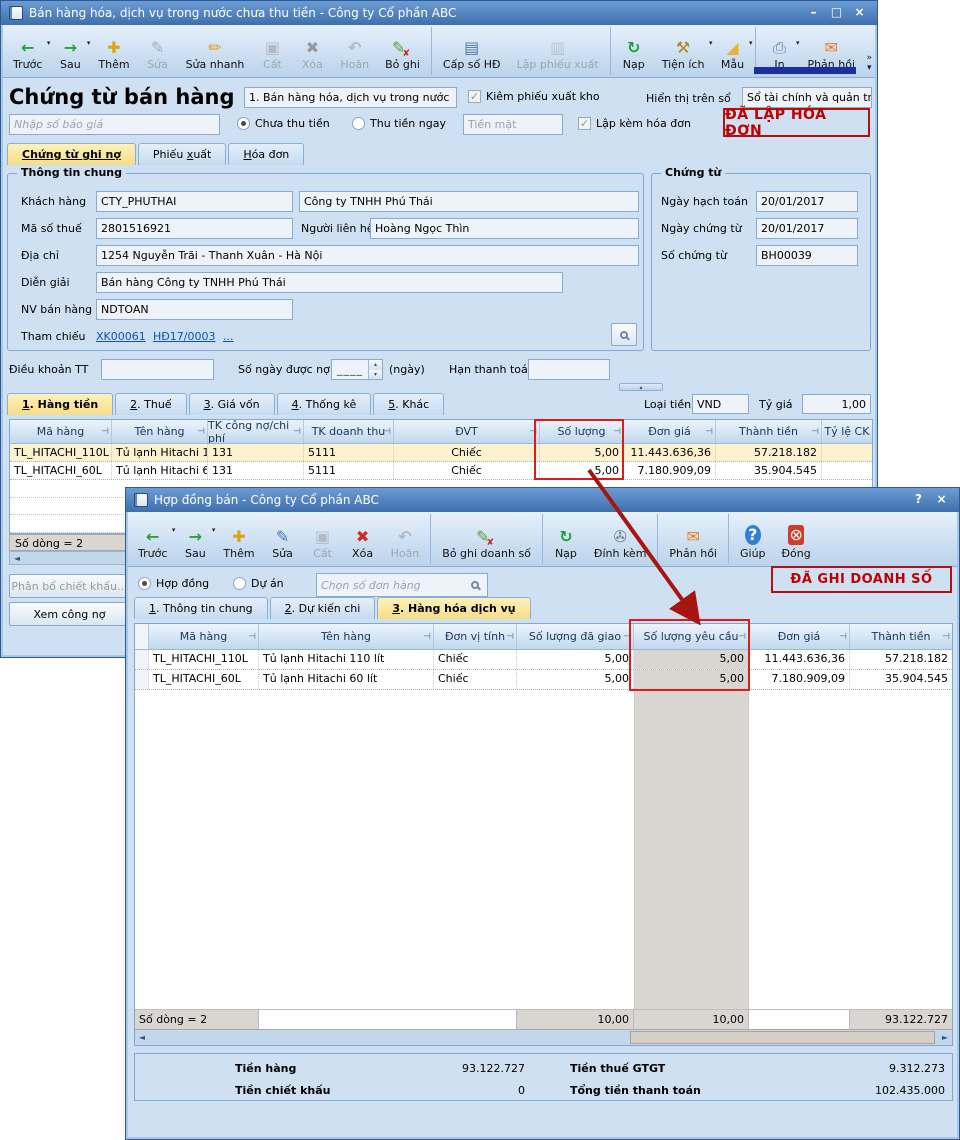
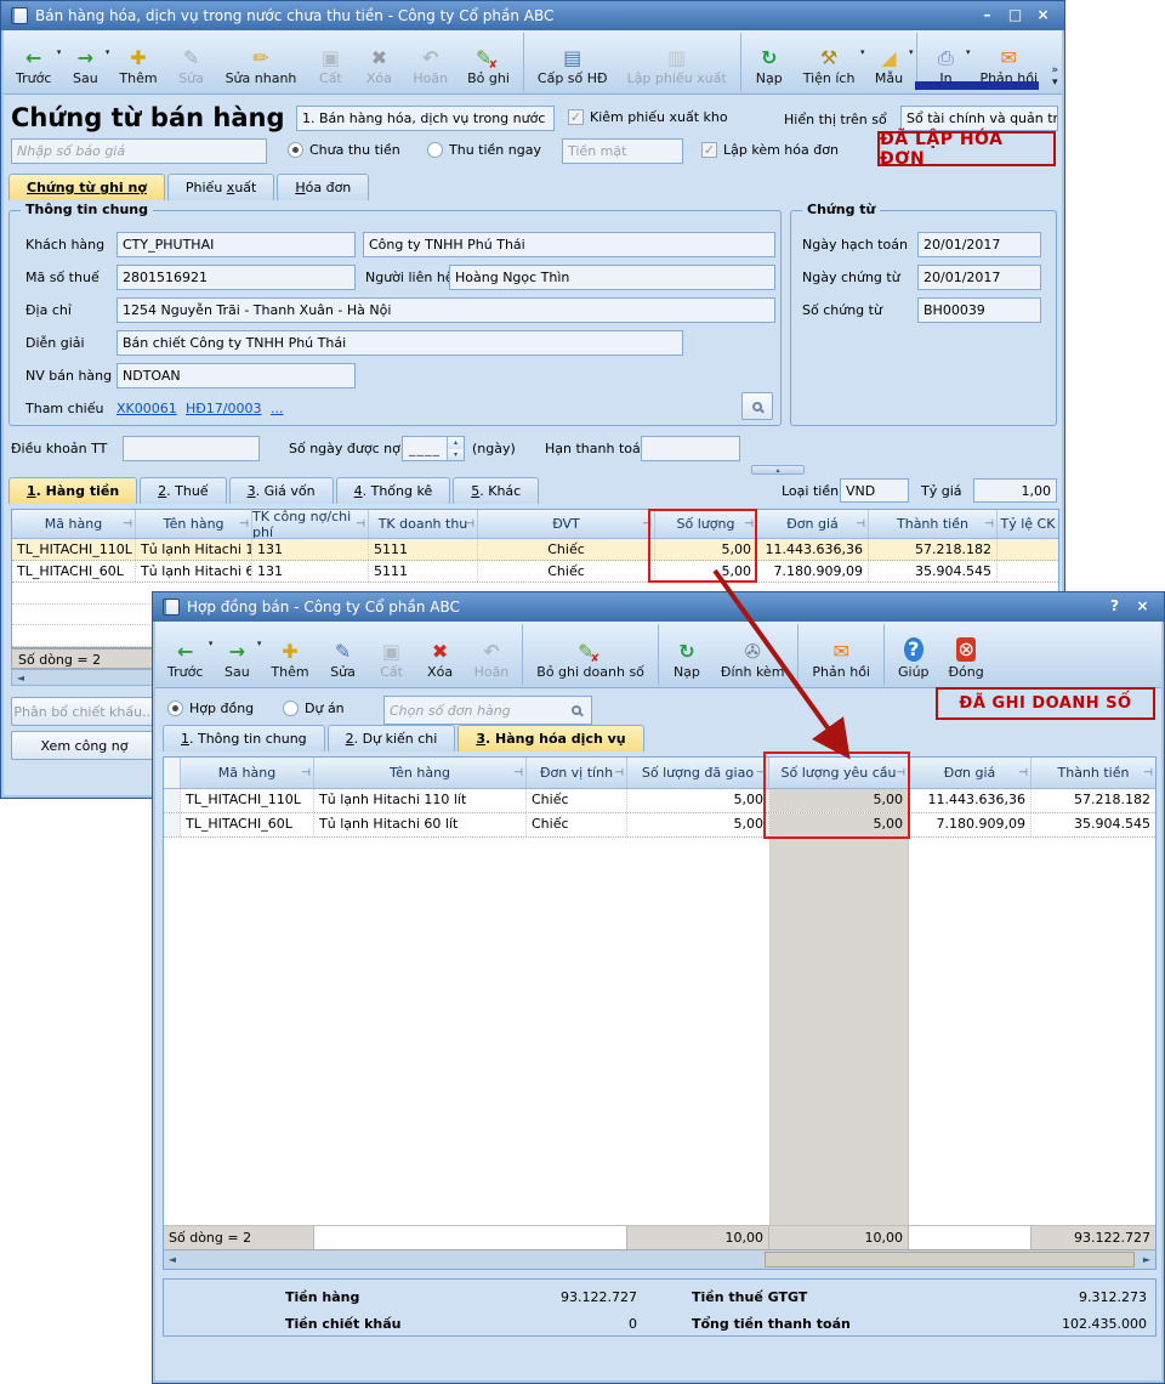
  Bán hàng hóa, dịch vụ trong nước chưa thu tiền - Công ty Cổ phần ABC
  –
  □
  ×
  ←
  Trước
  ▾
  →
  Sau
  ▾
  ✚
  Thêm
  ✎
  Sửa
  ✏
  Sửa nhanh
  ▣
  Cất
  ✖
  Xóa
  ↶
  Hoãn
  ✎
  Bỏ ghi
  ▤
  Cấp số HĐ
  ▥
  Lập phiếu xuất
  ↻
  Nạp
  ⚒
  Tiện ích
  ▾
  ◢
  Mẫu
  ▾
  ⎙
  In
  ▾
  ✉
  Phản hồi
  »
  ▾
  Chứng từ bán hàng
  1. Bán hàng hóa, dịch vụ trong nước
  ✓
  Kiêm phiếu xuất kho
  Hiển thị trên sổ
  Sổ tài chính và quản tr
  Nhập số báo giá
  Chưa thu tiền
  Thu tiền ngay
  Tiền mặt
  ✓
  Lập kèm hóa đơn
  ĐÃ LẬP HÓA ĐƠN
  Chứng từ ghi nợ
  Phiếu xuất
  Hóa đơn
  Thông tin chung
  Khách hàng
  CTY_PHUTHAI
  Công ty TNHH Phú Thái
  Mã số thuế
  2801516921
  Người liên h
  Hoàng Ngọc Thìn
  Địa chỉ
  1254 Nguyễn Trãi - Thanh Xuân - Hà Nội
  Diễn giải
- Bán hàng Công ty TNHH Phú Thái
+ Bán chiết Công ty TNHH Phú Thái
  NV bán hàng
  NDTOAN
  Tham chiếu
  XK00061
  HĐ17/0003
  ...
  Chứng từ
  Ngày hạch toán
  20/01/2017
  Ngày chứng từ
  20/01/2017
  Số chứng từ
  BH00039
  Điều khoản TT
  Số ngày được nợ
  ____
  (ngày)
  Hạn thanh toá
  1. Hàng tiền
  2. Thuế
  3. Giá vốn
  4. Thống kê
  5. Khác
  Loại tiền
  VND
  Tỷ giá
  1,00
  Mã hàng
  ⊣
  Tên hàng
  ⊣
  TK công nợ/chi phí
  ⊣
  TK doanh thu
  ⊣
  ĐVT
  ⊣
  Số lượng
  ⊣
  Đơn giá
  ⊣
  Thành tiền
  ⊣
  Tỷ lệ CK
  TL_HITACHI_110L
  Tủ lạnh Hitachi 1
  131
  5111
  Chiếc
  5,00
  11.443.636,36
  57.218.182
  TL_HITACHI_60L
  Tủ lạnh Hitachi 6
  131
  5111
  Chiếc
  5,00
  7.180.909,09
  35.904.545
  Số dòng = 2
  ◄
  Phân bổ chiết khấu..
  Xem công nợ
  Hợp đồng bán - Công ty Cổ phần ABC
  ?
  ×
  ←
  Trước
  ▾
  →
  Sau
  ▾
  ✚
  Thêm
  ✎
  Sửa
  ▣
  Cất
  ✖
  Xóa
  ↶
  Hoãn
  ✎
  Bỏ ghi doanh số
  ↻
  Nạp
  ✇
  Đính kèm
  ✉
  Phản hồi
  ?
  Giúp
  ⊗
  Đóng
  Hợp đồng
  Dự án
  Chọn số đơn hàng
  ĐÃ GHI DOANH SỐ
  1. Thông tin chung
  2. Dự kiến chi
  3. Hàng hóa dịch vụ
  Mã hàng
  ⊣
  Tên hàng
  ⊣
  Đơn vị tính
  ⊣
  Số lượng đã giao
  ⊣
  Số lượng yêu cầu
  ⊣
  Đơn giá
  ⊣
  Thành tiền
  ⊣
  TL_HITACHI_110L
  Tủ lạnh Hitachi 110 lít
  Chiếc
  5,00
  5,00
  11.443.636,36
  57.218.182
  TL_HITACHI_60L
  Tủ lạnh Hitachi 60 lít
  Chiếc
  5,00
  5,00
  7.180.909,09
  35.904.545
  Số dòng = 2
  10,00
  10,00
  93.122.727
  ◄
  ►
  Tiền hàng
  93.122.727
  Tiền thuế GTGT
  9.312.273
  Tiền chiết khấu
  0
  Tổng tiền thanh toán
  102.435.000
